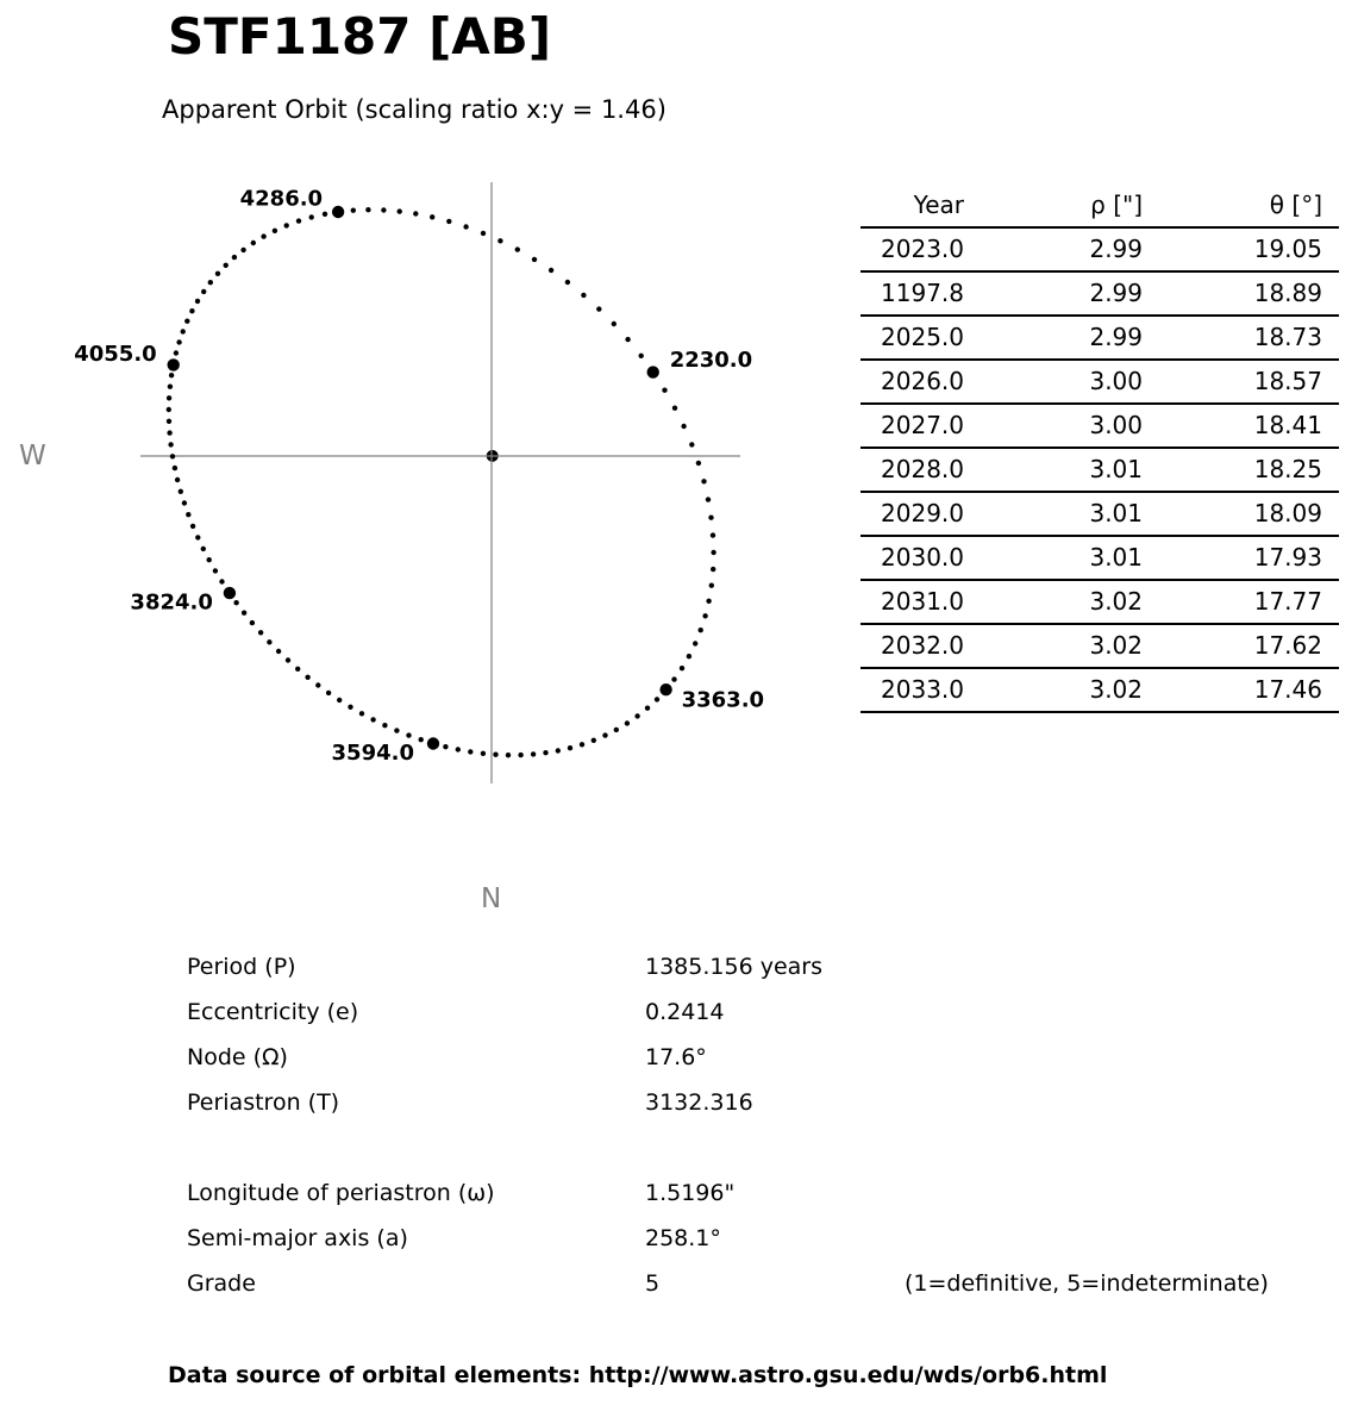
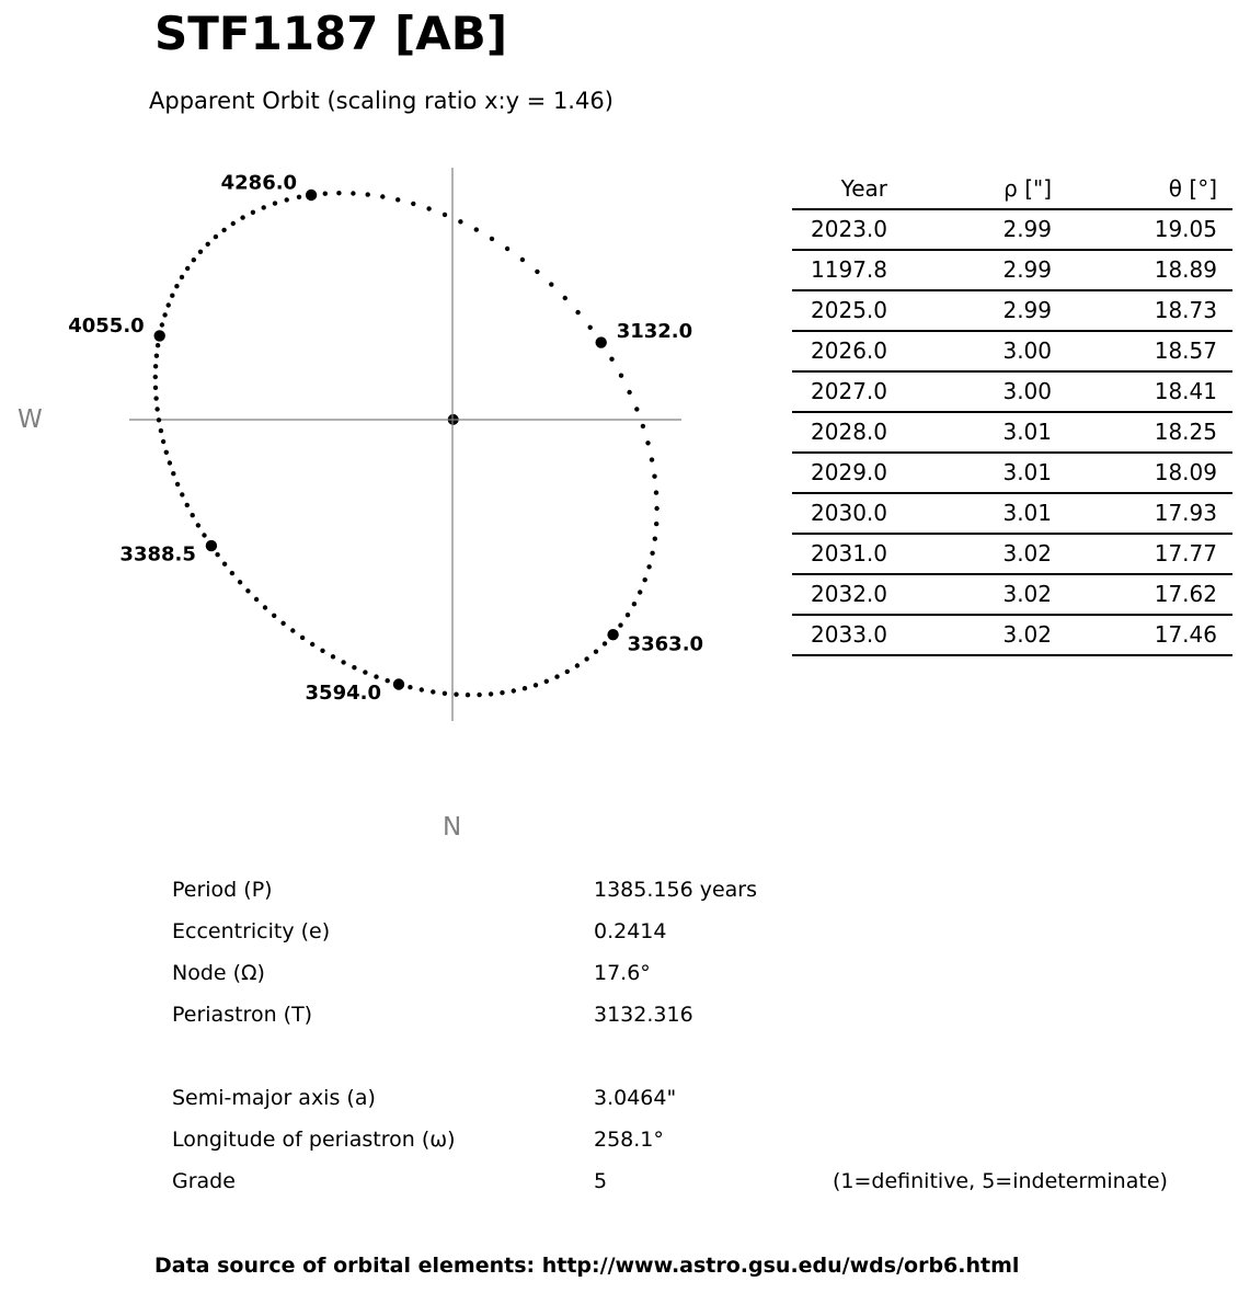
  STF1187 [AB]
  Apparent Orbit (scaling ratio x:y = 1.46)
- 2230.0
+ 3132.0
  3363.0
  3594.0
- 3824.0
+ 3388.5
  4055.0
  4286.0
  W
  N
  Year	ρ ["]	θ [°]
  2023.0	2.99	19.05
  1197.8	2.99	18.89
  2025.0	2.99	18.73
  2026.0	3.00	18.57
  2027.0	3.00	18.41
  2028.0	3.01	18.25
  2029.0	3.01	18.09
  2030.0	3.01	17.93
  2031.0	3.02	17.77
  2032.0	3.02	17.62
  2033.0	3.02	17.46
  Period (P)
  1385.156 years
  Eccentricity (e)
  0.2414
  Node (Ω)
  17.6°
  Periastron (T)
  3132.316
- Longitude of periastron (ω)
+ Semi-major axis (a)
- 1.5196"
+ 3.0464"
- Semi-major axis (a)
+ Longitude of periastron (ω)
  258.1°
  Grade
  5
  (1=definitive, 5=indeterminate)
  Data source of orbital elements: http://www.astro.gsu.edu/wds/orb6.html
